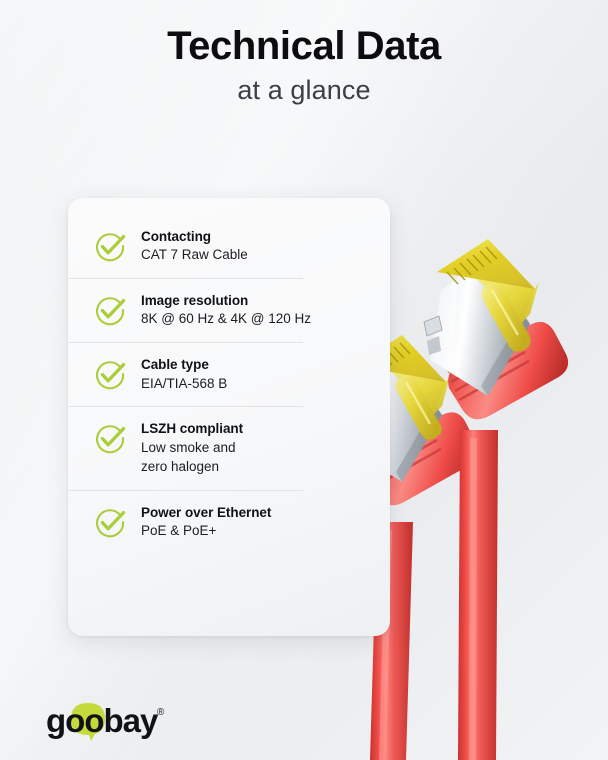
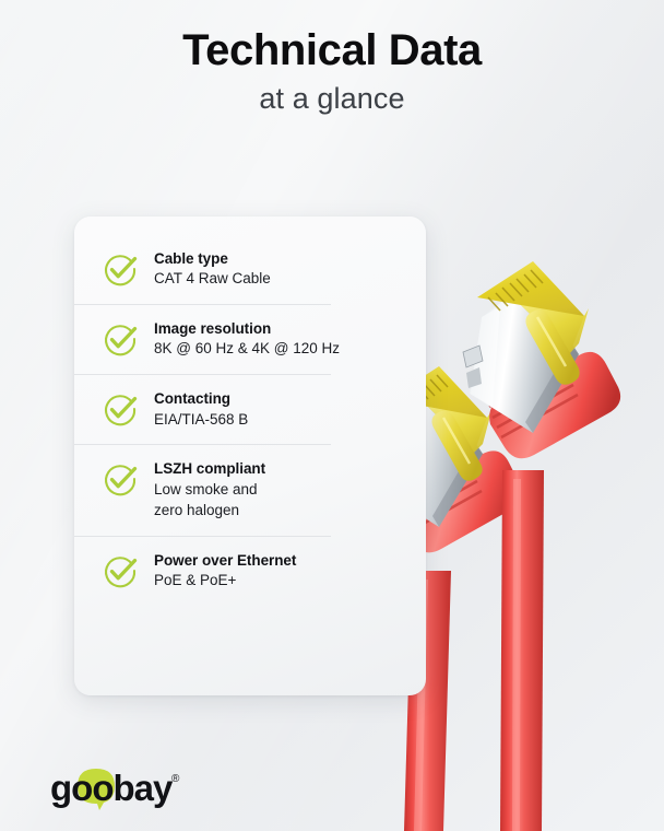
  Technical Data
  at a glance
- Contacting
+ Cable type
- CAT 7 Raw Cable
+ CAT 4 Raw Cable
  Image resolution
  8K @ 60 Hz & 4K @ 120 Hz
- Cable type
+ Contacting
  EIA/TIA-568 B
  LSZH compliant
  Low smoke and
  zero halogen
  Power over Ethernet
  PoE & PoE+
  goobay
  ®
